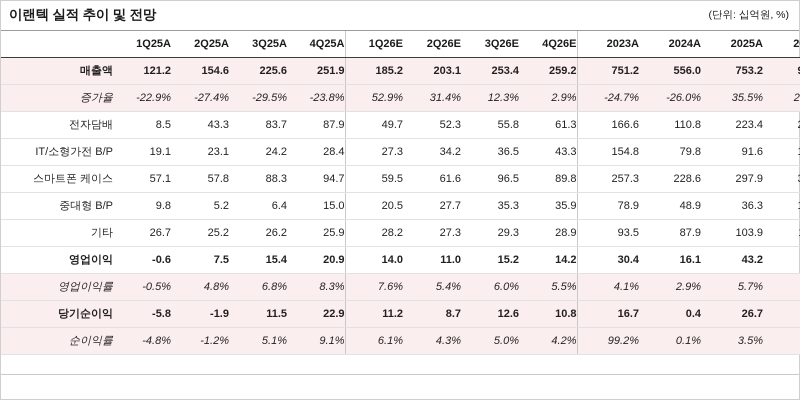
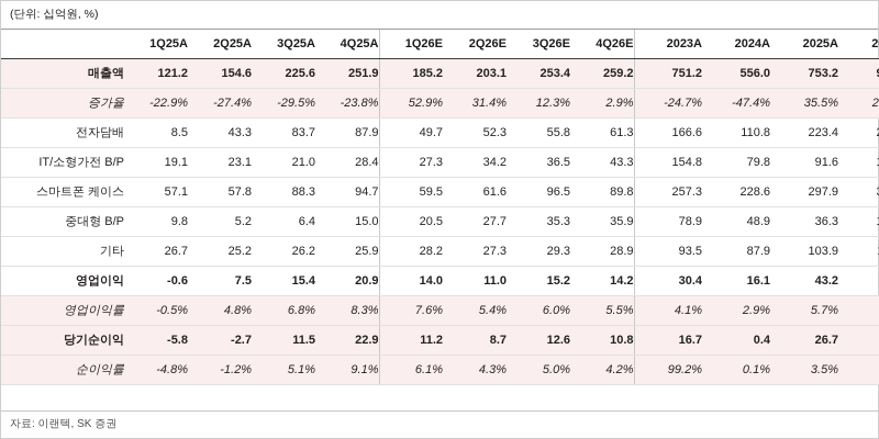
- 이랜텍 실적 추이 및 전망
  (단위: 십억원, %)
  	1Q25A	2Q25A	3Q25A	4Q25A	1Q26E	2Q26E	3Q26E	4Q26E	2023A	2024A	2025A	2
  매출액	121.2	154.6	225.6	251.9	185.2	203.1	253.4	259.2	751.2	556.0	753.2
- 증가율	-22.9%	-27.4%	-29.5%	-23.8%	52.9%	31.4%	12.3%	2.9%	-24.7%	-26.0%	35.5%	2
+ 증가율	-22.9%	-27.4%	-29.5%	-23.8%	52.9%	31.4%	12.3%	2.9%	-24.7%	-47.4%	35.5%	2
  전자담배	8.5	43.3	83.7	87.9	49.7	52.3	55.8	61.3	166.6	110.8	223.4
- IT/소형가전 B/P	19.1	23.1	24.2	28.4	27.3	34.2	36.5	43.3	154.8	79.8	91.6
+ IT/소형가전 B/P	19.1	23.1	21.0	28.4	27.3	34.2	36.5	43.3	154.8	79.8	91.6
  스마트폰 케이스	57.1	57.8	88.3	94.7	59.5	61.6	96.5	89.8	257.3	228.6	297.9
  중대형 B/P	9.8	5.2	6.4	15.0	20.5	27.7	35.3	35.9	78.9	48.9	36.3
  기타	26.7	25.2	26.2	25.9	28.2	27.3	29.3	28.9	93.5	87.9	103.9
  영업이익	-0.6	7.5	15.4	20.9	14.0	11.0	15.2	14.2	30.4	16.1	43.2
  영업이익률	-0.5%	4.8%	6.8%	8.3%	7.6%	5.4%	6.0%	5.5%	4.1%	2.9%	5.7%
- 당기순이익	-5.8	-1.9	11.5	22.9	11.2	8.7	12.6	10.8	16.7	0.4	26.7
+ 당기순이익	-5.8	-2.7	11.5	22.9	11.2	8.7	12.6	10.8	16.7	0.4	26.7
  순이익률	-4.8%	-1.2%	5.1%	9.1%	6.1%	4.3%	5.0%	4.2%	99.2%	0.1%	3.5%
+ 자료: 이랜텍, SK 증권
